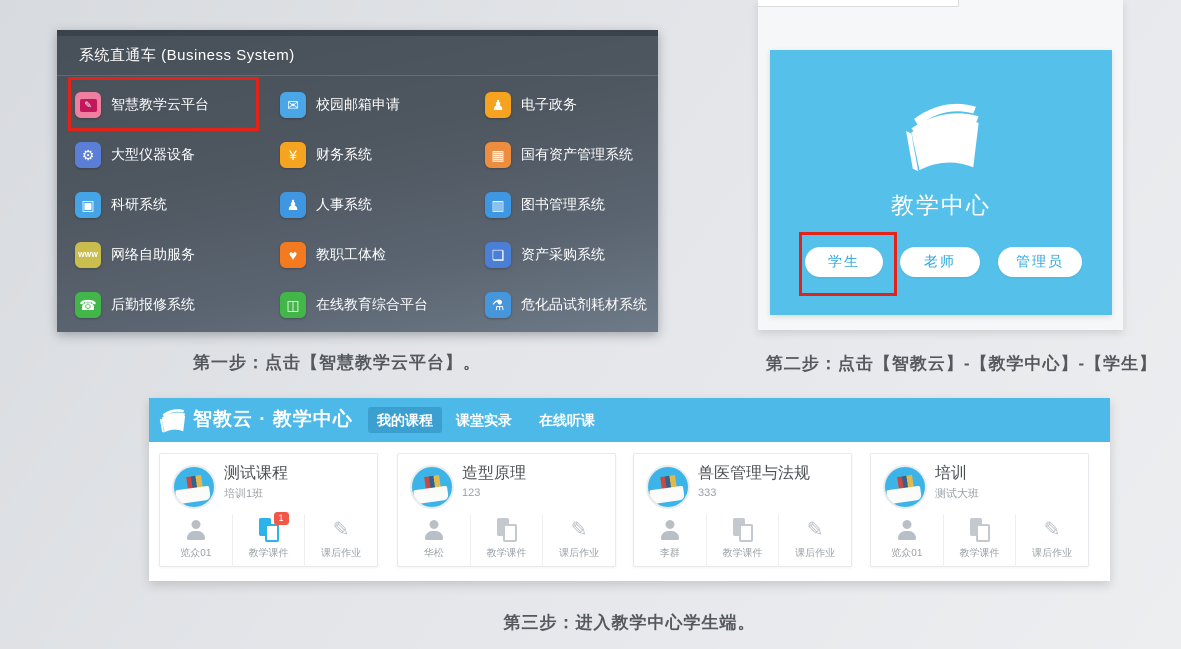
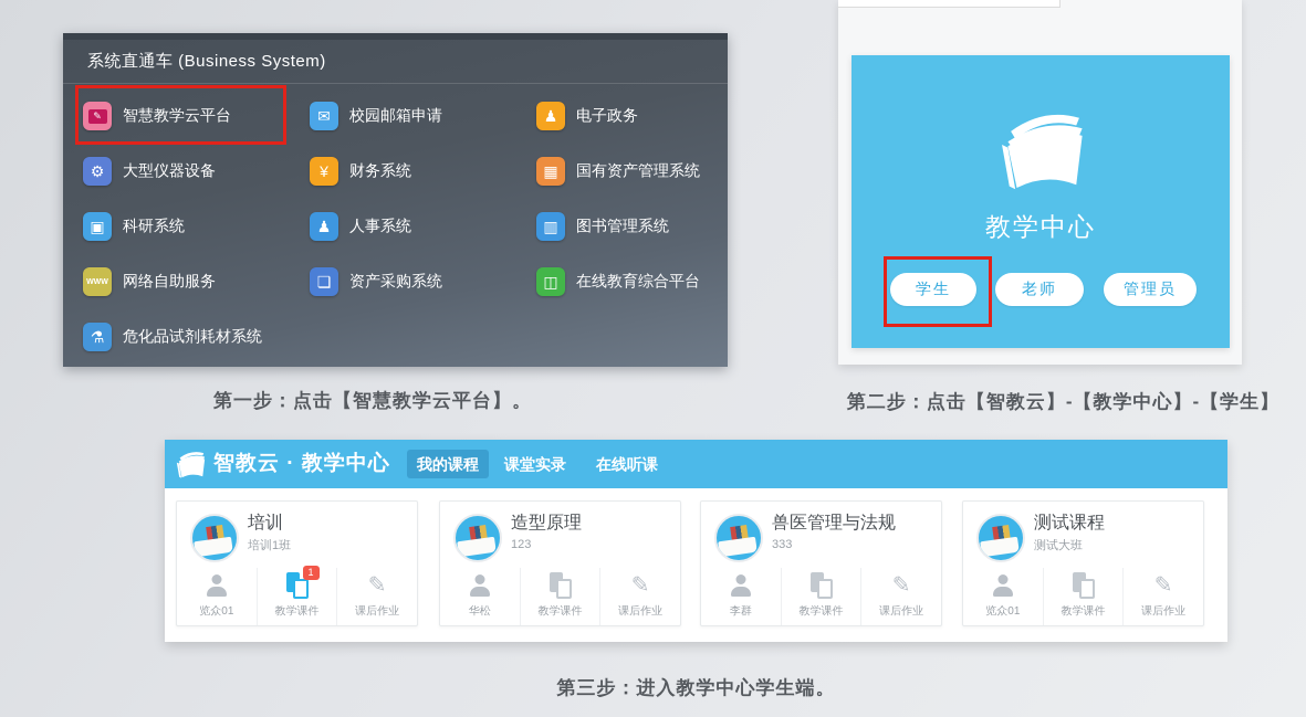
  系统直通车 (Business System)
  ✎
  智慧教学云平台
  ✉
  校园邮箱申请
  ♟
  电子政务
  ⚙
  大型仪器设备
  ¥
  财务系统
  ▦
  国有资产管理系统
  ▣
  科研系统
  ♟
  人事系统
  ▥
  图书管理系统
  网络自助服务
- ♥
- 教职工体检
  ❏
  资产采购系统
- ☎
- 后勤报修系统
  ◫
  在线教育综合平台
  ⚗
  危化品试剂耗材系统
  第一步：点击【智慧教学云平台】。
  教学中心
  学生
  老师
  管理员
  第二步：点击【智教云】-【教学中心】-【学生】
  智教云 · 教学中心
  我的课程
  课堂实录
  在线听课
- 测试课程
+ 培训
  培训1班
  览众01
  1
  教学课件
  ✎
  课后作业
  造型原理
  123
  华松
  教学课件
  ✎
  课后作业
  兽医管理与法规
  333
  李群
  教学课件
  ✎
  课后作业
- 培训
+ 测试课程
  测试大班
  览众01
  教学课件
  ✎
  课后作业
  第三步：进入教学中心学生端。
